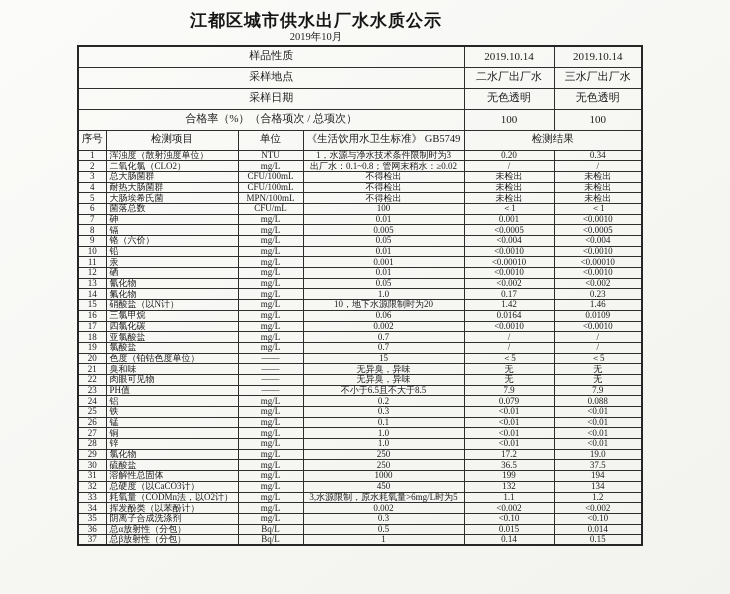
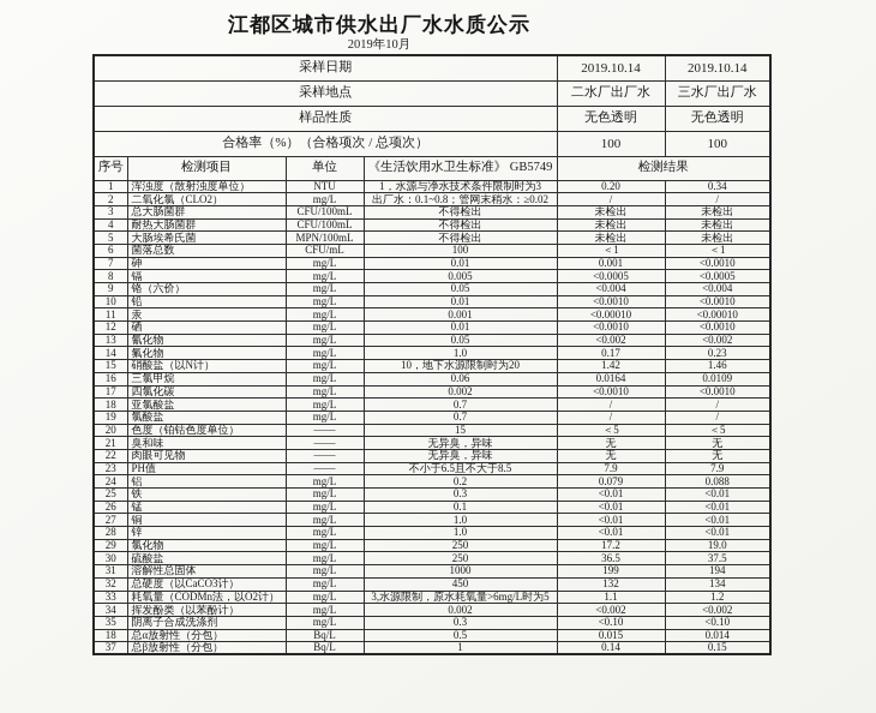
  江都区城市供水出厂水水质公示
  2019年10月
- 样品性质	2019.10.14	2019.10.14
+ 采样日期	2019.10.14	2019.10.14
  采样地点	二水厂出厂水	三水厂出厂水
- 采样日期	无色透明	无色透明
+ 样品性质	无色透明	无色透明
  合格率（%）（合格项次 / 总项次）	100	100
  序号	检测项目	单位	《生活饮用水卫生标准》 GB5749	检测结果
  1	浑浊度（散射浊度单位）	NTU	1，水源与净水技术条件限制时为3	0.20	0.34
  2	二氧化氯（CLO2）	mg/L	出厂水：0.1~0.8；管网末稍水：≥0.02	/	/
  3	总大肠菌群	CFU/100mL	不得检出	未检出	未检出
  4	耐热大肠菌群	CFU/100mL	不得检出	未检出	未检出
  5	大肠埃希氏菌	MPN/100mL	不得检出	未检出	未检出
  6	菌落总数	CFU/mL	100	＜1	＜1
  7	砷	mg/L	0.01	0.001	<0.0010
  8	镉	mg/L	0.005	<0.0005	<0.0005
  9	铬（六价）	mg/L	0.05	<0.004	<0.004
  10	铅	mg/L	0.01	<0.0010	<0.0010
  11	汞	mg/L	0.001	<0.00010	<0.00010
  12	硒	mg/L	0.01	<0.0010	<0.0010
  13	氰化物	mg/L	0.05	<0.002	<0.002
  14	氟化物	mg/L	1.0	0.17	0.23
  15	硝酸盐（以N计）	mg/L	10，地下水源限制时为20	1.42	1.46
  16	三氯甲烷	mg/L	0.06	0.0164	0.0109
  17	四氯化碳	mg/L	0.002	<0.0010	<0.0010
  18	亚氯酸盐	mg/L	0.7	/	/
  19	氯酸盐	mg/L	0.7	/	/
  20	色度（铂钴色度单位）	——	15	＜5	＜5
  21	臭和味	——	无异臭，异味	无	无
  22	肉眼可见物	——	无异臭，异味	无	无
  23	PH值	——	不小于6.5且不大于8.5	7.9	7.9
  24	铝	mg/L	0.2	0.079	0.088
  25	铁	mg/L	0.3	<0.01	<0.01
  26	锰	mg/L	0.1	<0.01	<0.01
  27	铜	mg/L	1.0	<0.01	<0.01
  28	锌	mg/L	1.0	<0.01	<0.01
  29	氯化物	mg/L	250	17.2	19.0
  30	硫酸盐	mg/L	250	36.5	37.5
  31	溶解性总固体	mg/L	1000	199	194
  32	总硬度（以CaCO3计）	mg/L	450	132	134
  33	耗氧量（CODMn法，以O2计）	mg/L	3,水源限制，原水耗氧量>6mg/L时为5	1.1	1.2
  34	挥发酚类（以苯酚计）	mg/L	0.002	<0.002	<0.002
  35	阴离子合成洗涤剂	mg/L	0.3	<0.10	<0.10
- 36	总α放射性（分包）	Bq/L	0.5	0.015	0.014
+ 18	总α放射性（分包）	Bq/L	0.5	0.015	0.014
  37	总β放射性（分包）	Bq/L	1	0.14	0.15
